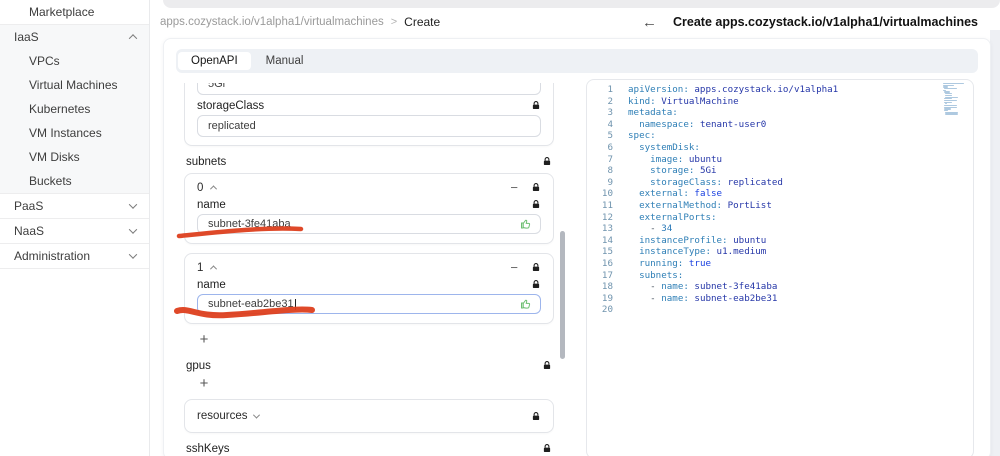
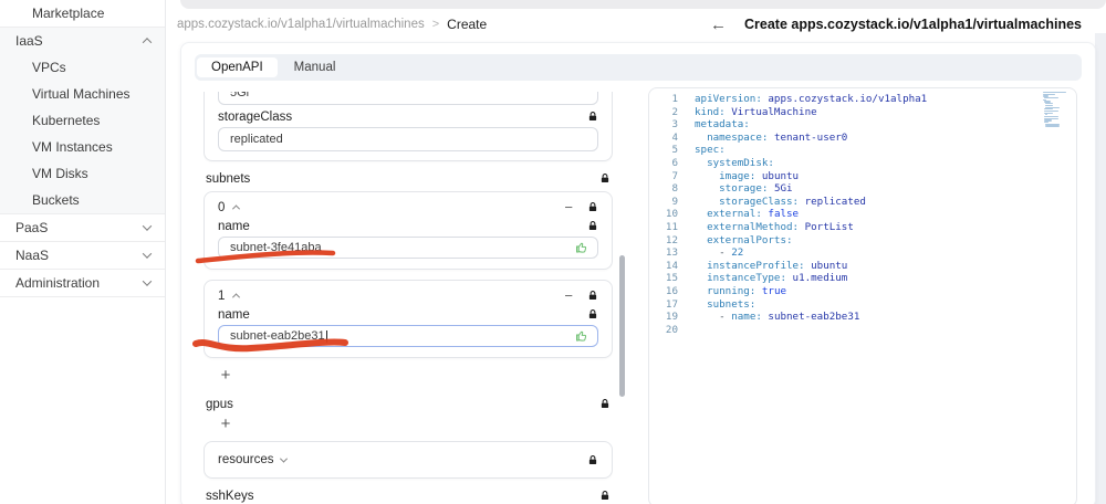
  Marketplace
  IaaS
  VPCs
  Virtual Machines
  Kubernetes
  VM Instances
  VM Disks
  Buckets
  PaaS
  NaaS
  Administration
  apps.cozystack.io/v1alpha1/virtualmachines
  >
  Create
  ←
  Create apps.cozystack.io/v1alpha1/virtualmachines
  OpenAPI
  Manual
  5Gi
  storageClass
  replicated
  subnets
  0
  −
  name
  subnet-3fe41aba
  1
  −
  name
  subnet-eab2be31
  +
  gpus
  +
  resources
  sshKeys
  1
  apiVersion: apps.cozystack.io/v1alpha1
  2
  kind: VirtualMachine
  3
  metadata:
  4
  namespace: tenant-user0
  5
  spec:
  6
  systemDisk:
  7
  image: ubuntu
  8
  storage: 5Gi
  9
  storageClass: replicated
  10
  external: false
  11
  externalMethod: PortList
  12
  externalPorts:
  13
- - 34
+ - 22
  14
  instanceProfile: ubuntu
  15
  instanceType: u1.medium
  16
  running: true
  17
  subnets:
- 18
- - name: subnet-3fe41aba
  19
  - name: subnet-eab2be31
  20
